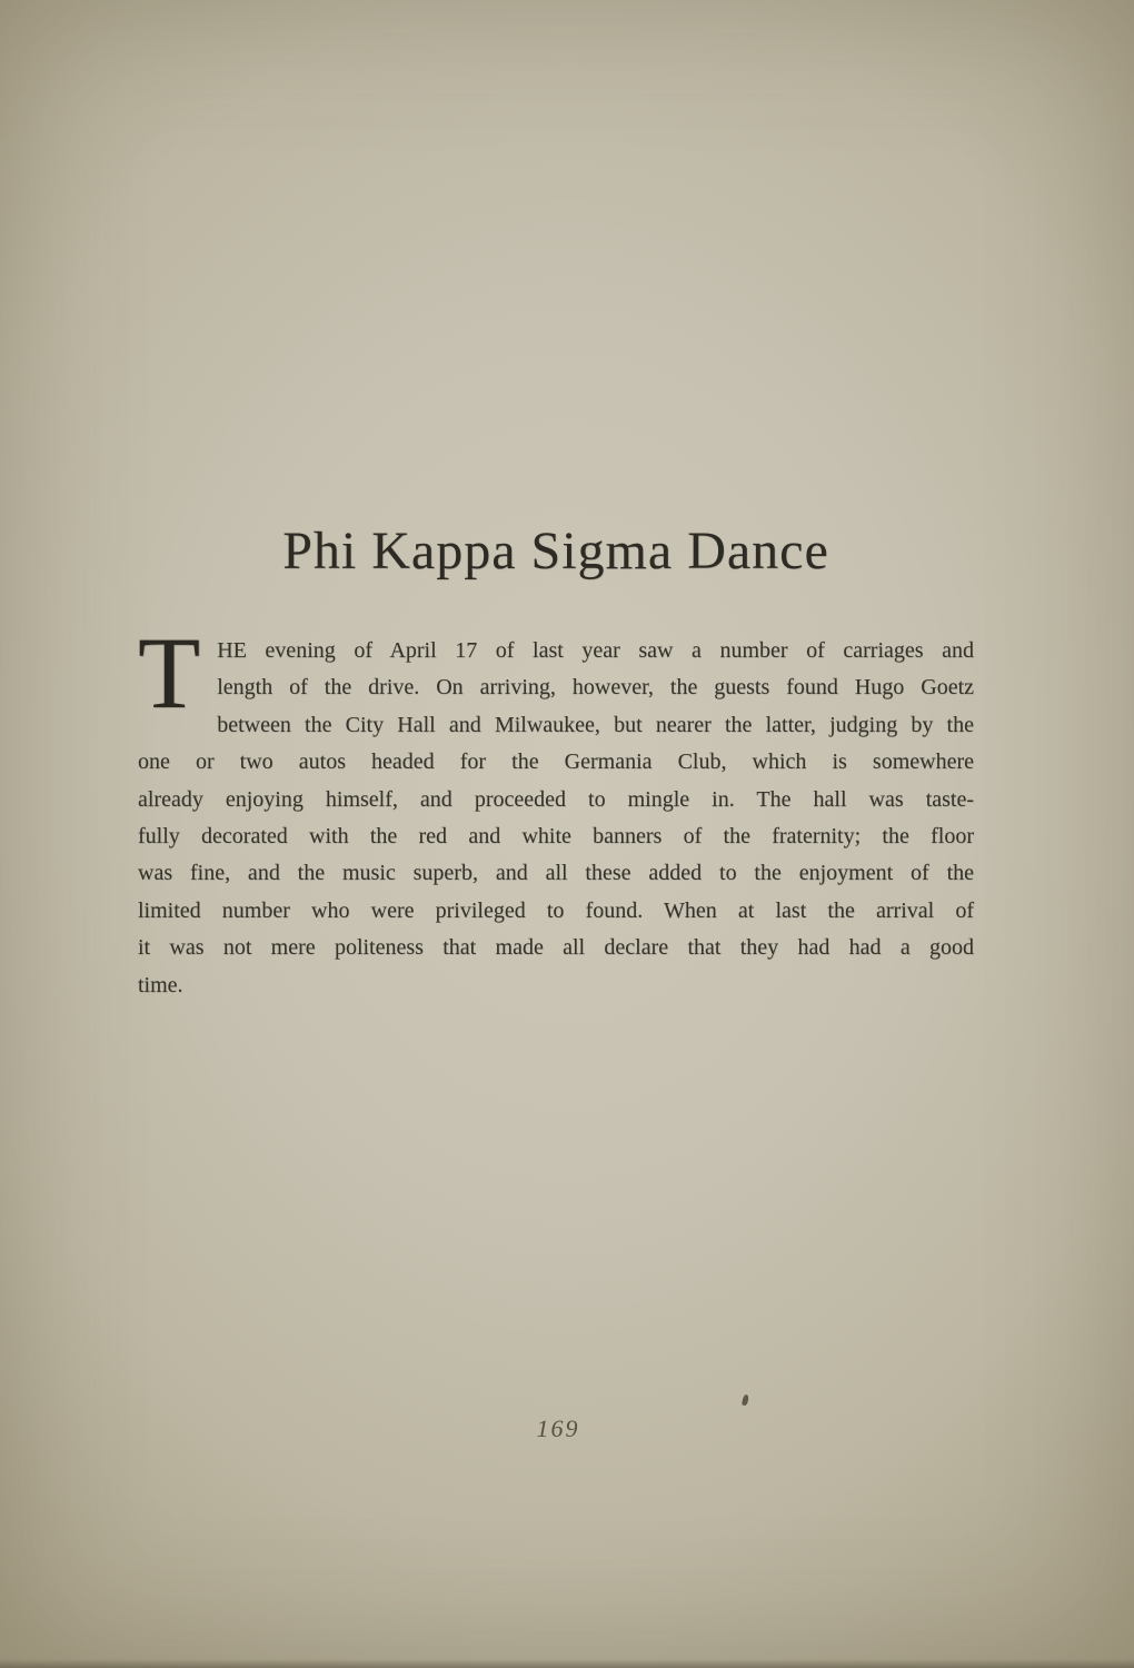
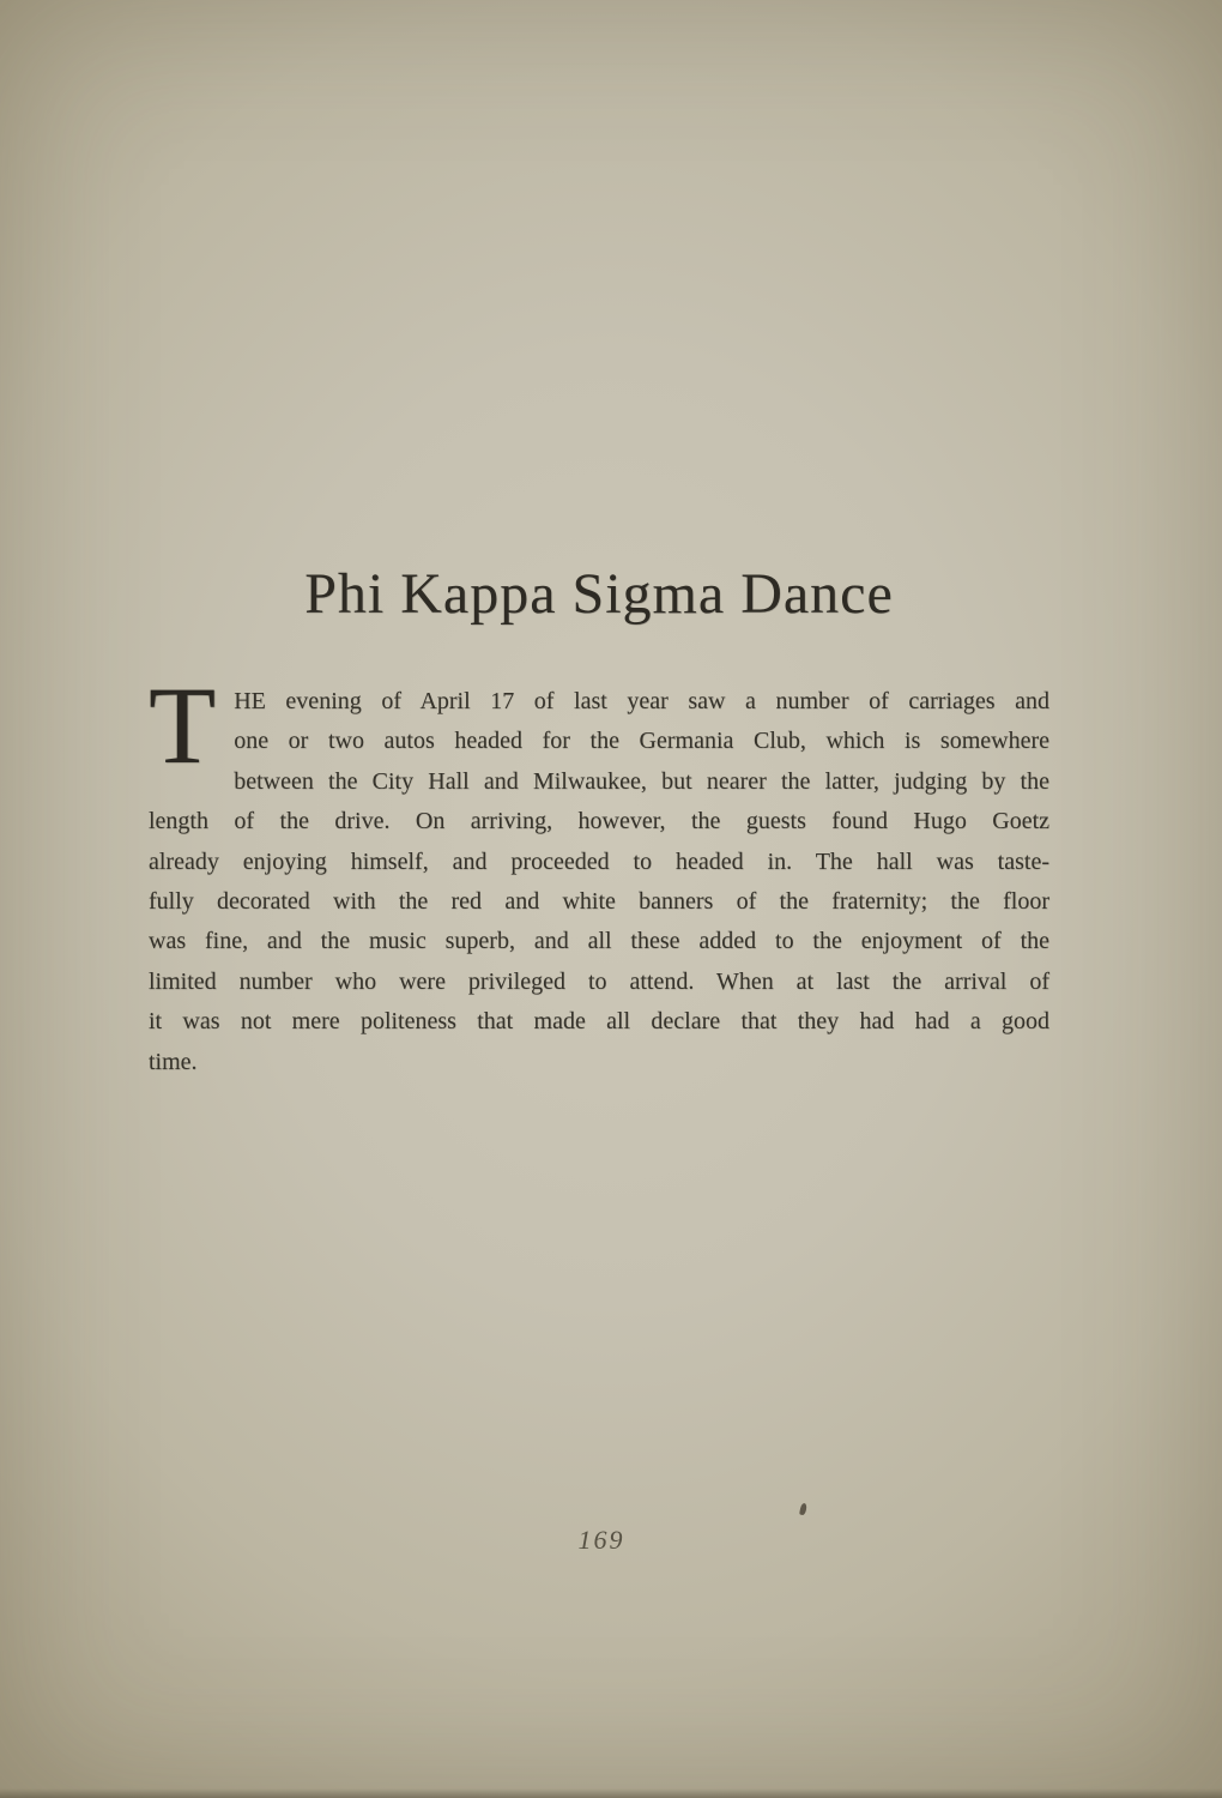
  Phi Kappa Sigma Dance
  T
  HE evening of April 17 of last year saw a number of carriages and
- length of the drive. On arriving, however, the guests found Hugo Goetz
+ one or two autos headed for the Germania Club, which is somewhere
  between the City Hall and Milwaukee, but nearer the latter, judging by the
- one or two autos headed for the Germania Club, which is somewhere
+ length of the drive. On arriving, however, the guests found Hugo Goetz
- already enjoying himself, and proceeded to mingle in. The hall was taste-
+ already enjoying himself, and proceeded to headed in. The hall was taste-
  fully decorated with the red and white banners of the fraternity; the floor
  was fine, and the music superb, and all these added to the enjoyment of the
- limited number who were privileged to found. When at last the arrival of
+ limited number who were privileged to attend. When at last the arrival of
  it was not mere politeness that made all declare that they had had a good
  time.
  169
